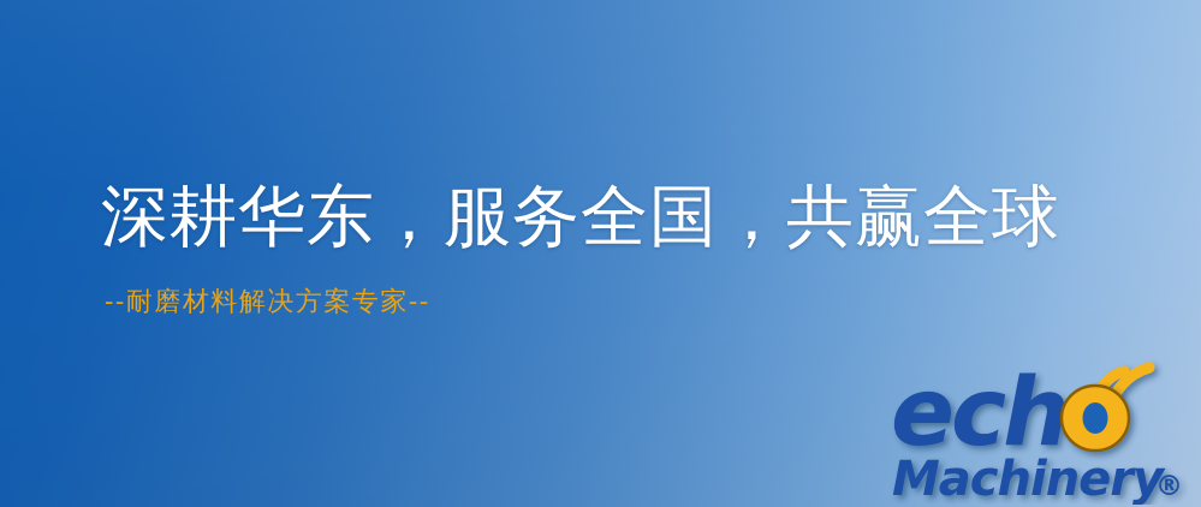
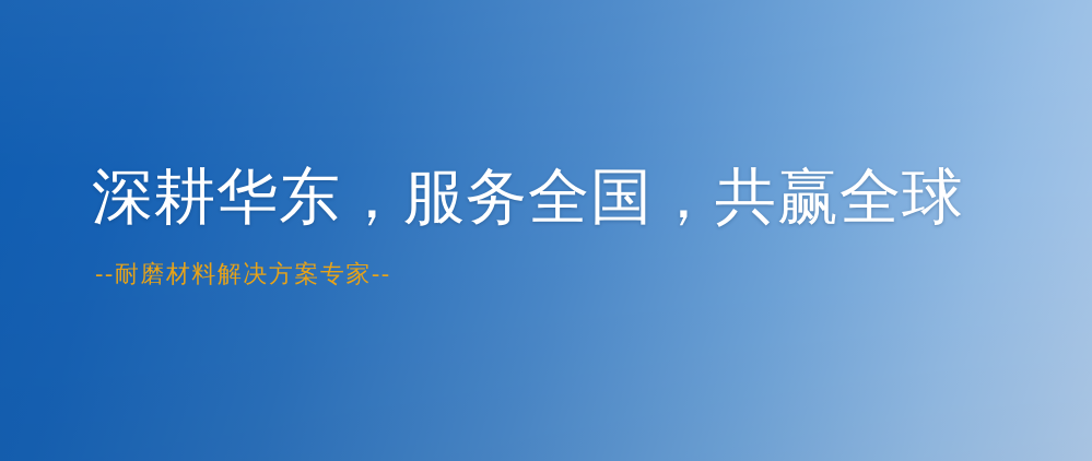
  深耕华东，服务全国，共赢全球
  --耐磨材料解决方案专家--
- ech
- Machinery
- ®
